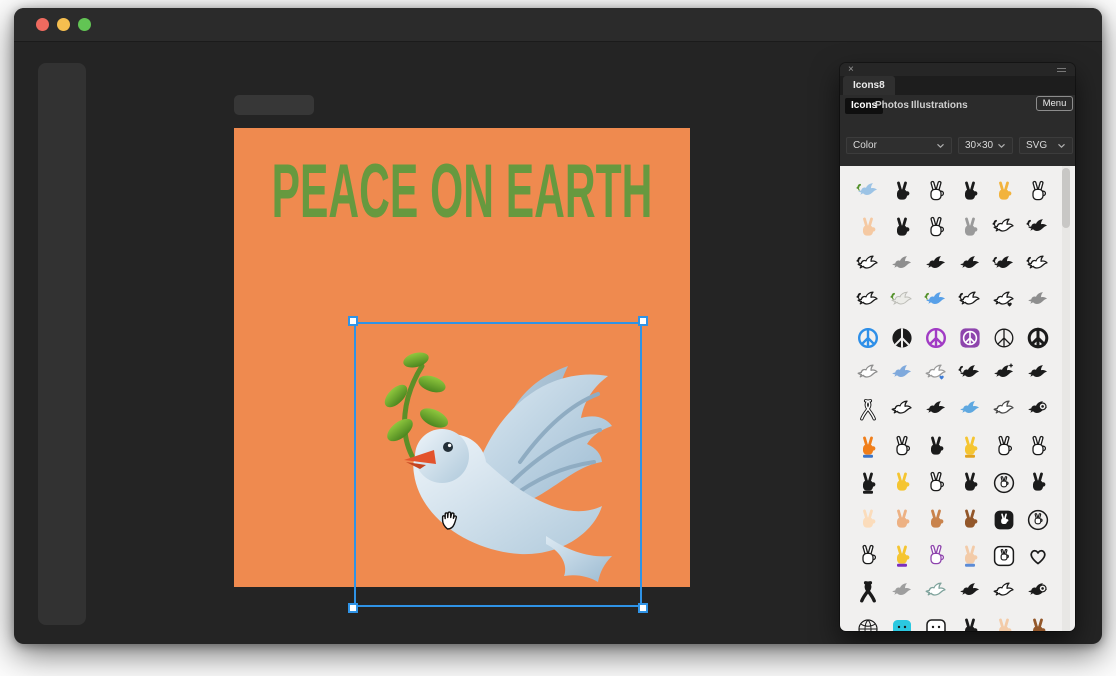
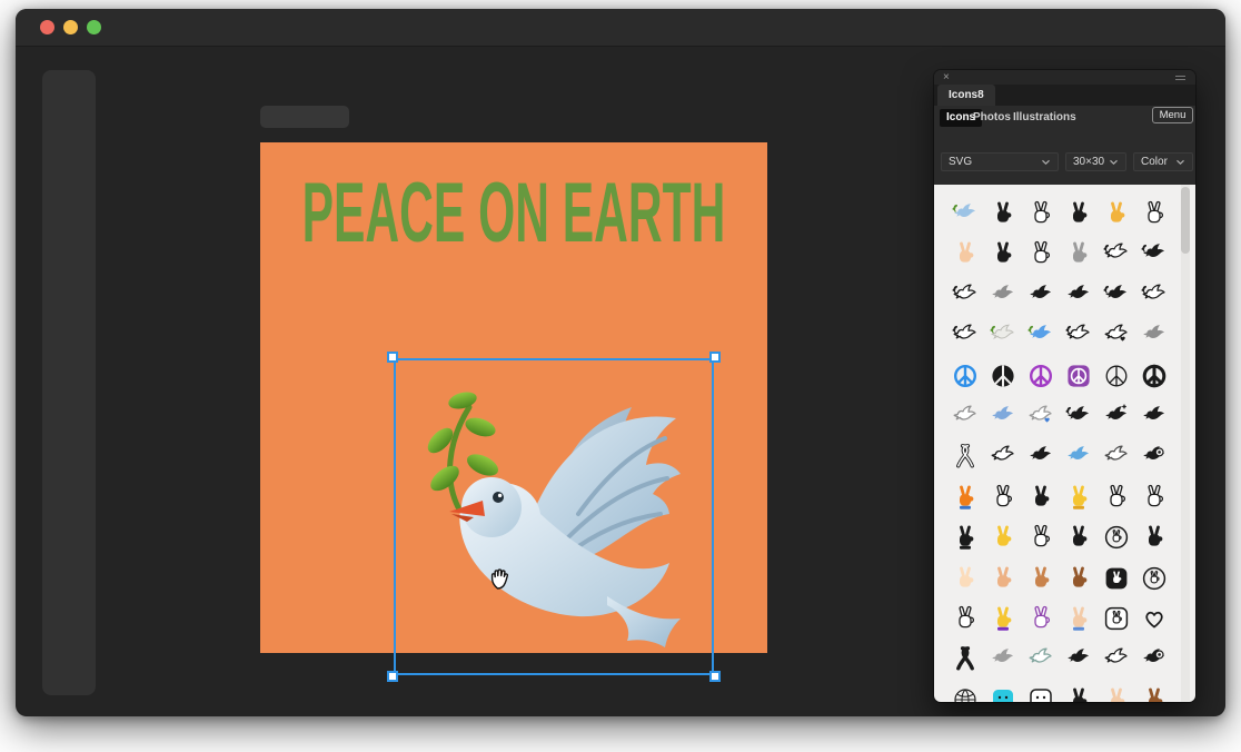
  PEACE ON EARTH
  ×
  Icons8
  Icons
  Photos
  Illustrations
  Menu
- Color
+ SVG
  30×30
- SVG
+ Color
